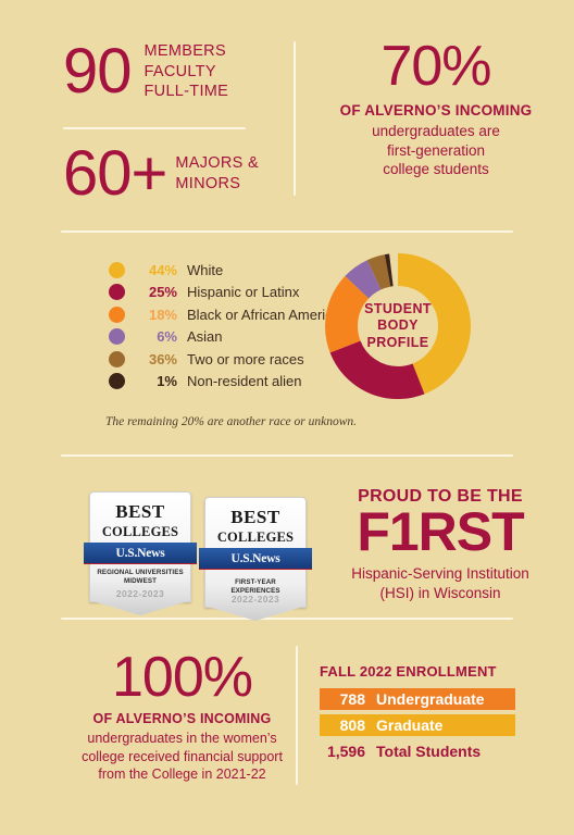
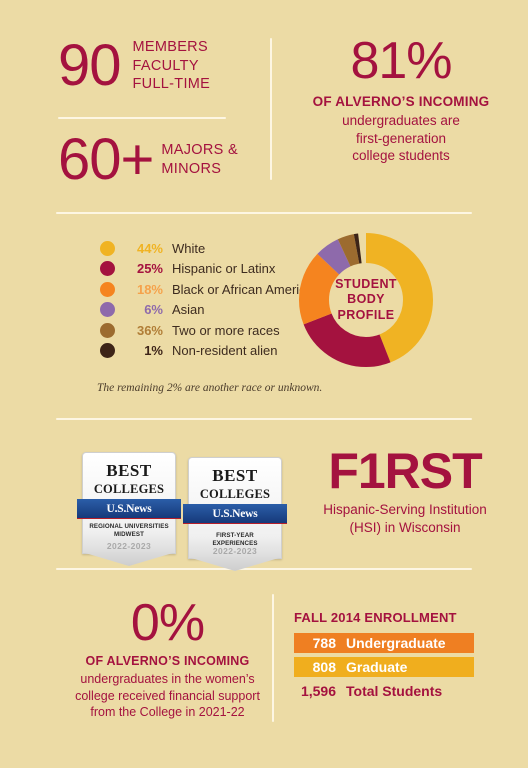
  90
  MEMBERS
  FACULTY
  FULL-TIME
  60+
  MAJORS &
  MINORS
- 70%
+ 81%
  OF ALVERNO’S INCOMING
  undergraduates are
  first-generation
  college students
  44%
  White
  25%
  Hispanic or Latinx
  18%
  Black or African Ameri
  6%
  Asian
  36%
  Two or more races
  1%
  Non-resident alien
  STUDENT
  BODY
  PROFILE
- The remaining 20% are another race or unknown.
+ The remaining 2% are another race or unknown.
  BEST
  COLLEGES
  U.S.News
  2022-2023
  BEST
  COLLEGES
  U.S.News
  2022-2023
- PROUD TO BE THE
  F1RST
  Hispanic-Serving Institution
  (HSI) in Wisconsin
- 100%
+ 0%
  OF ALVERNO’S INCOMING
  undergraduates in the women’s
  college received financial support
  from the College in 2021-22
- FALL 2022 ENROLLMENT
+ FALL 2014 ENROLLMENT
  788
  Undergraduate
  808
  Graduate
  1,596
  Total Students
